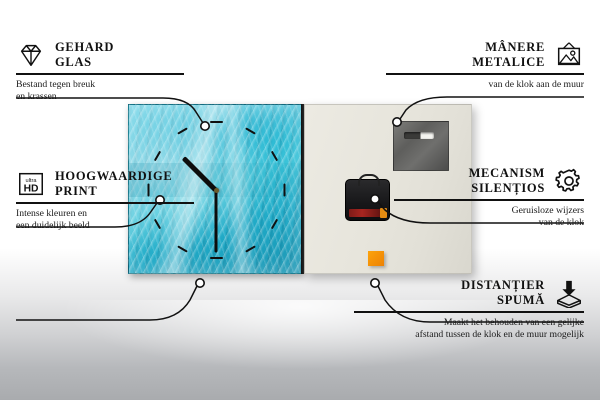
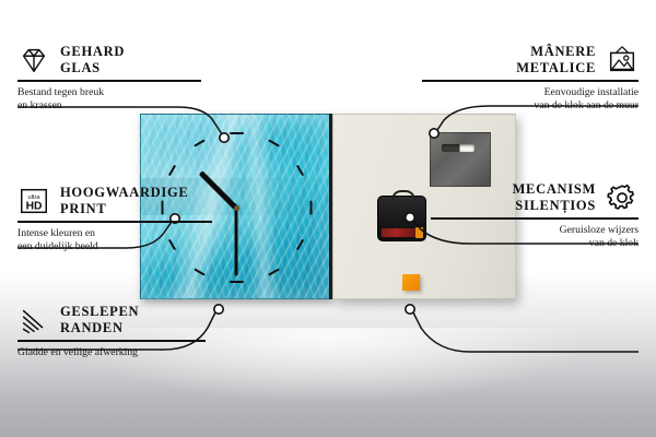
  GEHARD
  GLAS
  Bestand tegen breuk
  en krassen
  HD
  HOOGWAARDIGE
  PRINT
  Intense kleuren en
  een duidelijk beeld
+ GESLEPEN
+ RANDEN
+ Gladde en veilige afwerking
  MÂNERE
  METALICE
+ Eenvoudige installatie
  van de klok aan de muur
  MECANISM
  SILENȚIOS
  Geruisloze wijzers
  van de klok
- DISTANȚIER
- SPUMĂ
- Maakt het behouden van een gelijke
- afstand tussen de klok en de muur mogelijk
